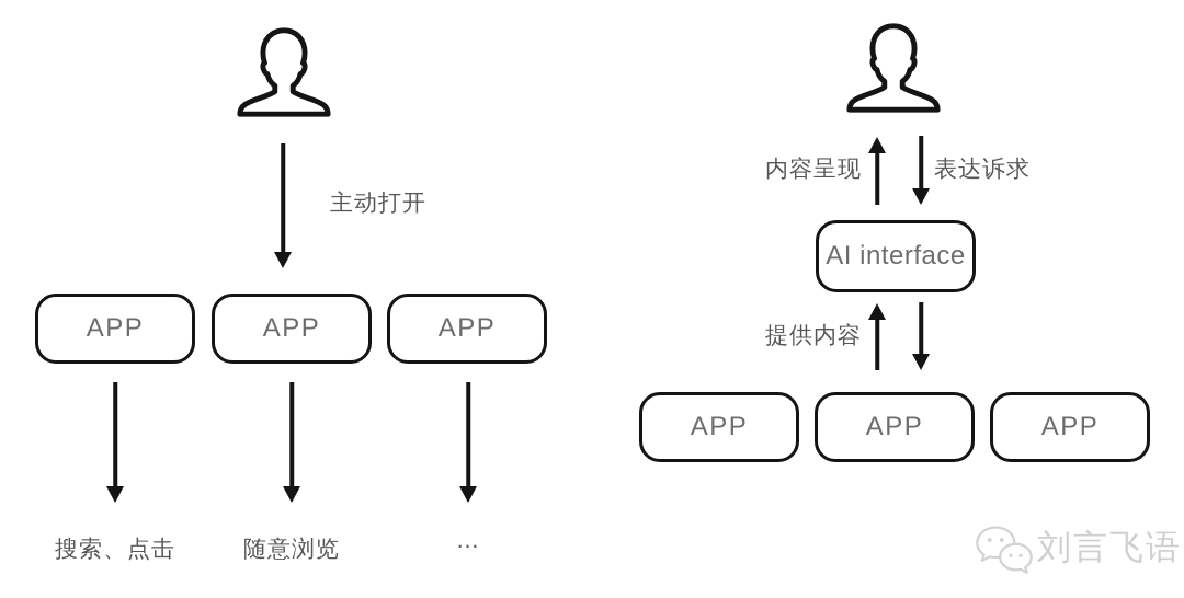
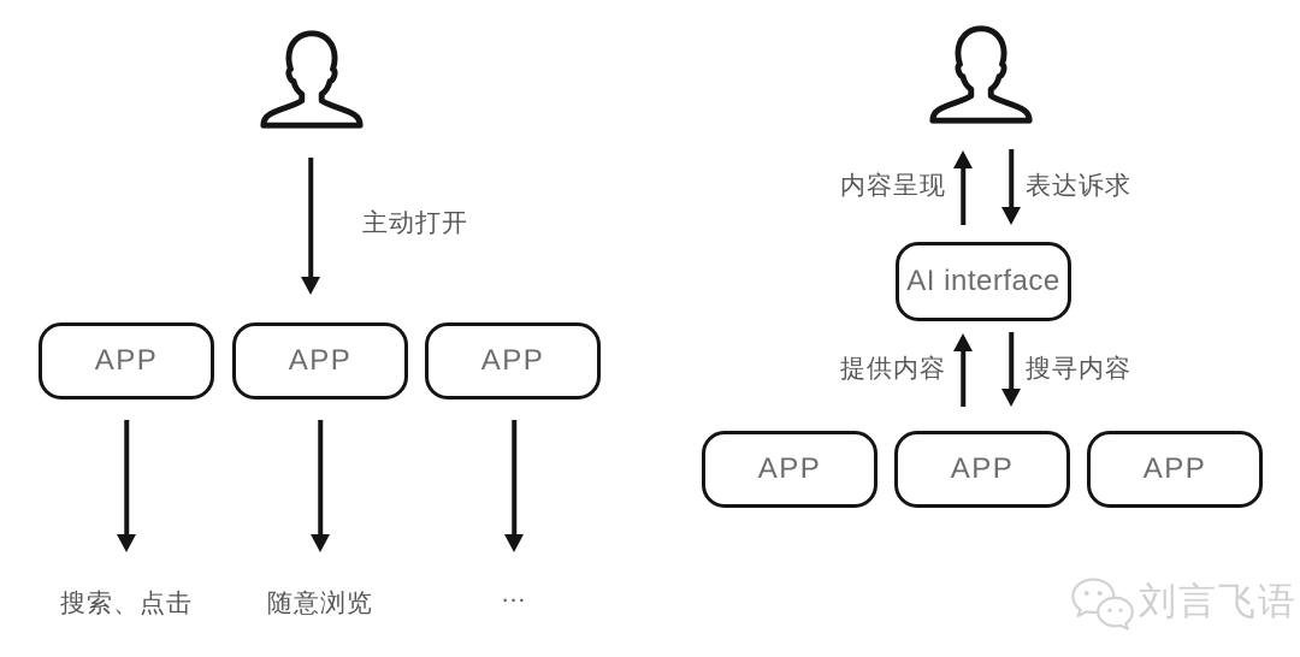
  主动打开
  APP
  APP
  APP
  搜索、点击
  随意浏览
  ...
  内容呈现
  表达诉求
  AI interface
  提供内容
+ 搜寻内容
  APP
  APP
  APP
  刘言飞语
